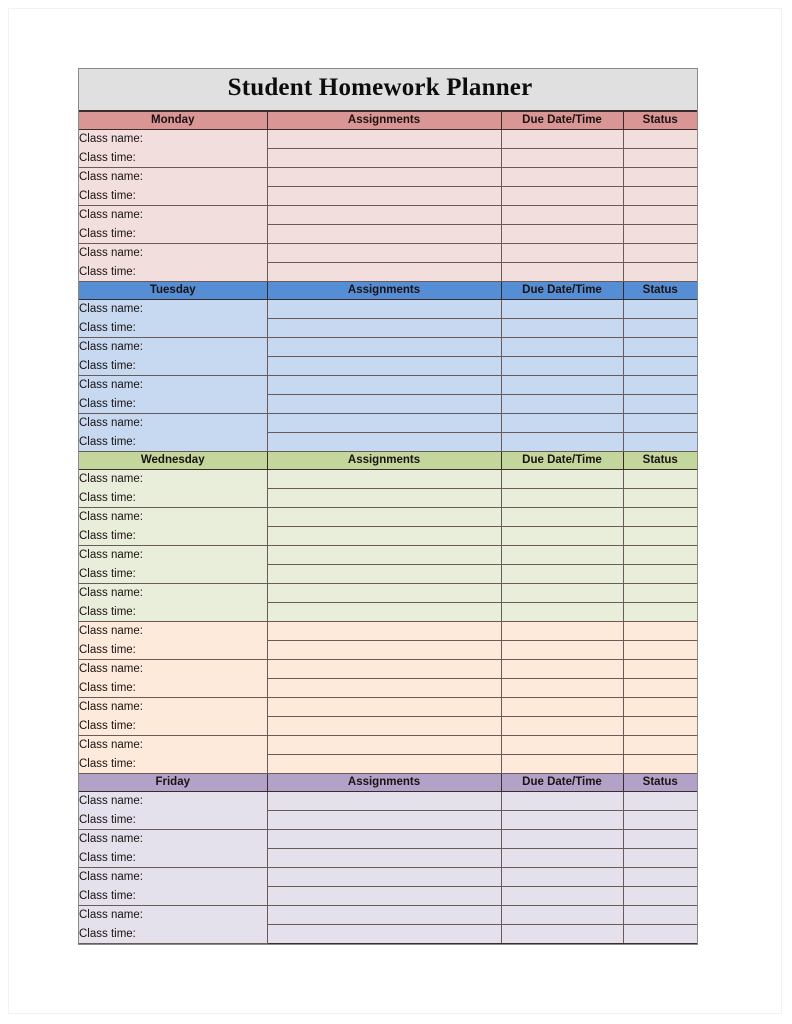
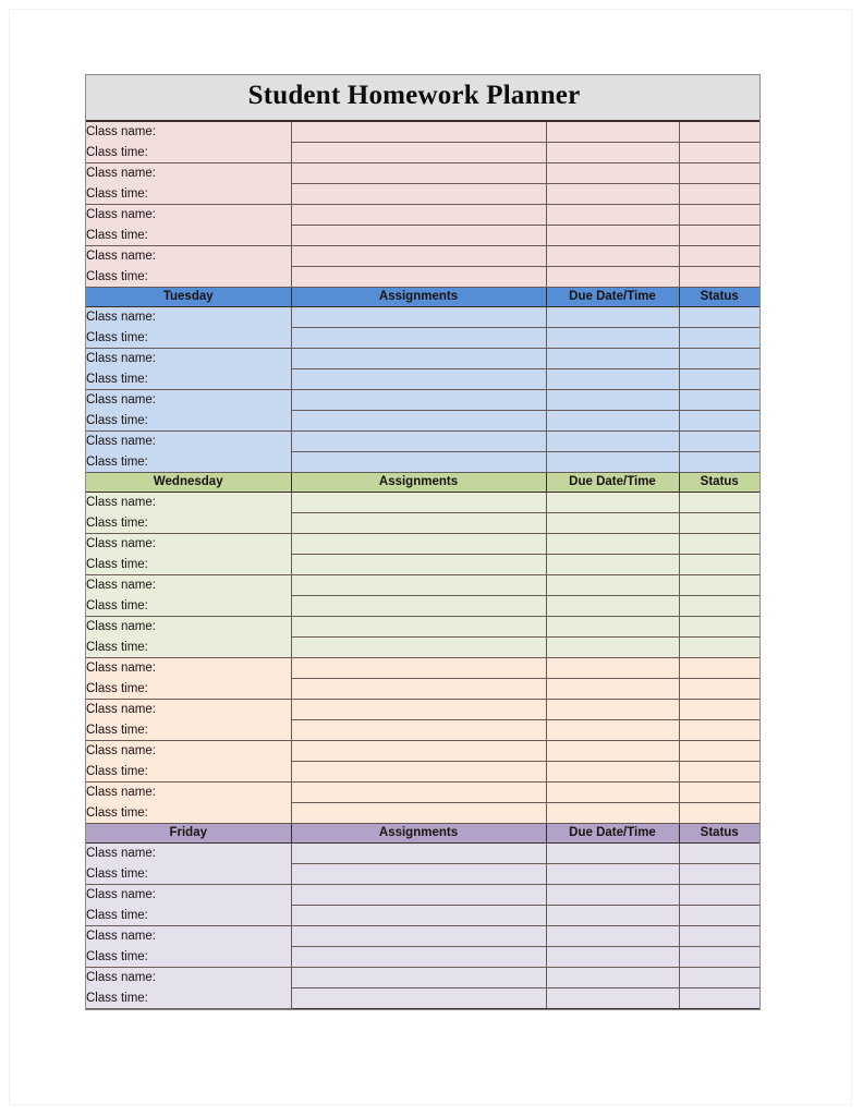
  Student Homework Planner
- Monday	Assignments	Due Date/Time	Status
  Class name:
  Class time:
  Class name:
  Class time:
  Class name:
  Class time:
  Class name:
  Class time:
  Tuesday	Assignments	Due Date/Time	Status
  Class name:
  Class time:
  Class name:
  Class time:
  Class name:
  Class time:
  Class name:
  Class time:
  Wednesday	Assignments	Due Date/Time	Status
  Class name:
  Class time:
  Class name:
  Class time:
  Class name:
  Class time:
  Class name:
  Class time:
  Class name:
  Class time:
  Class name:
  Class time:
  Class name:
  Class time:
  Class name:
  Class time:
  Friday	Assignments	Due Date/Time	Status
  Class name:
  Class time:
  Class name:
  Class time:
  Class name:
  Class time:
  Class name:
  Class time:
